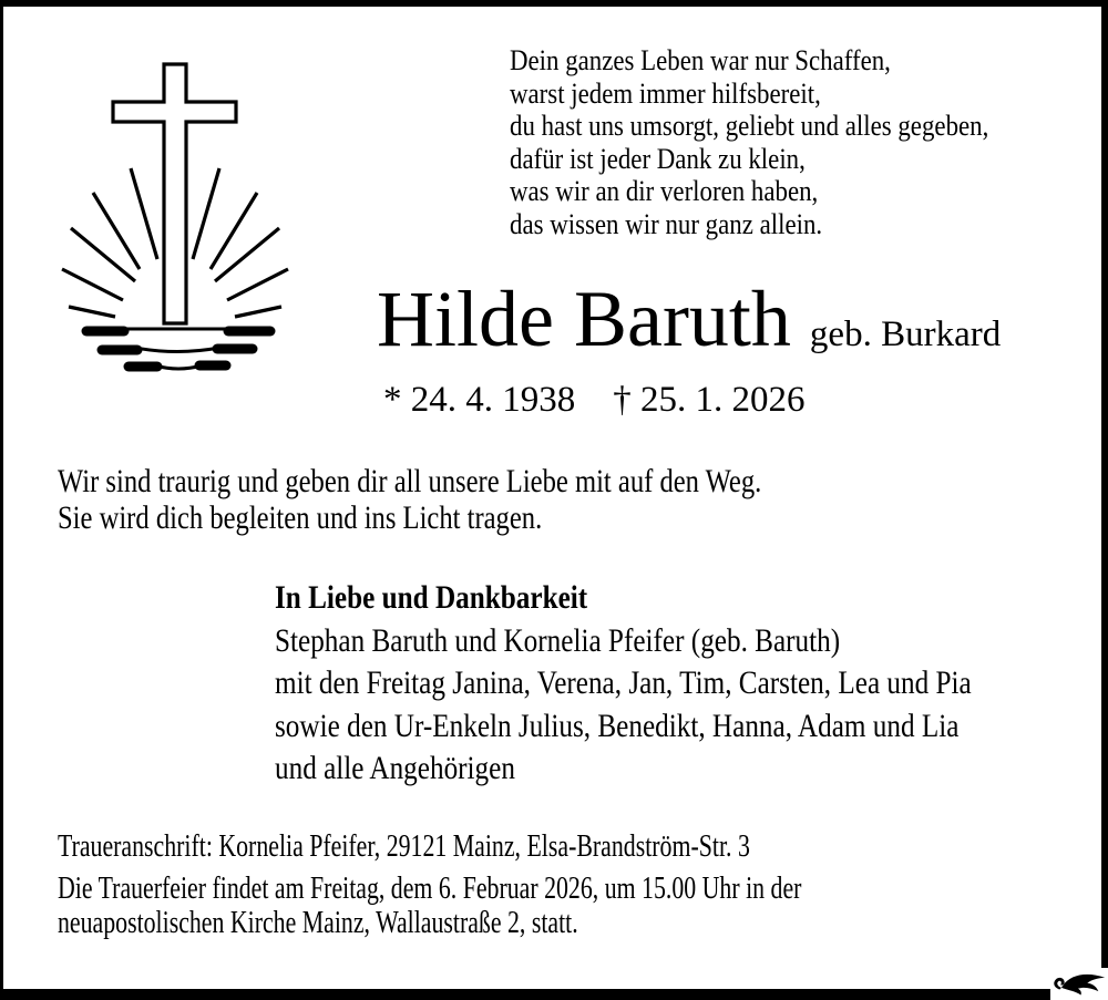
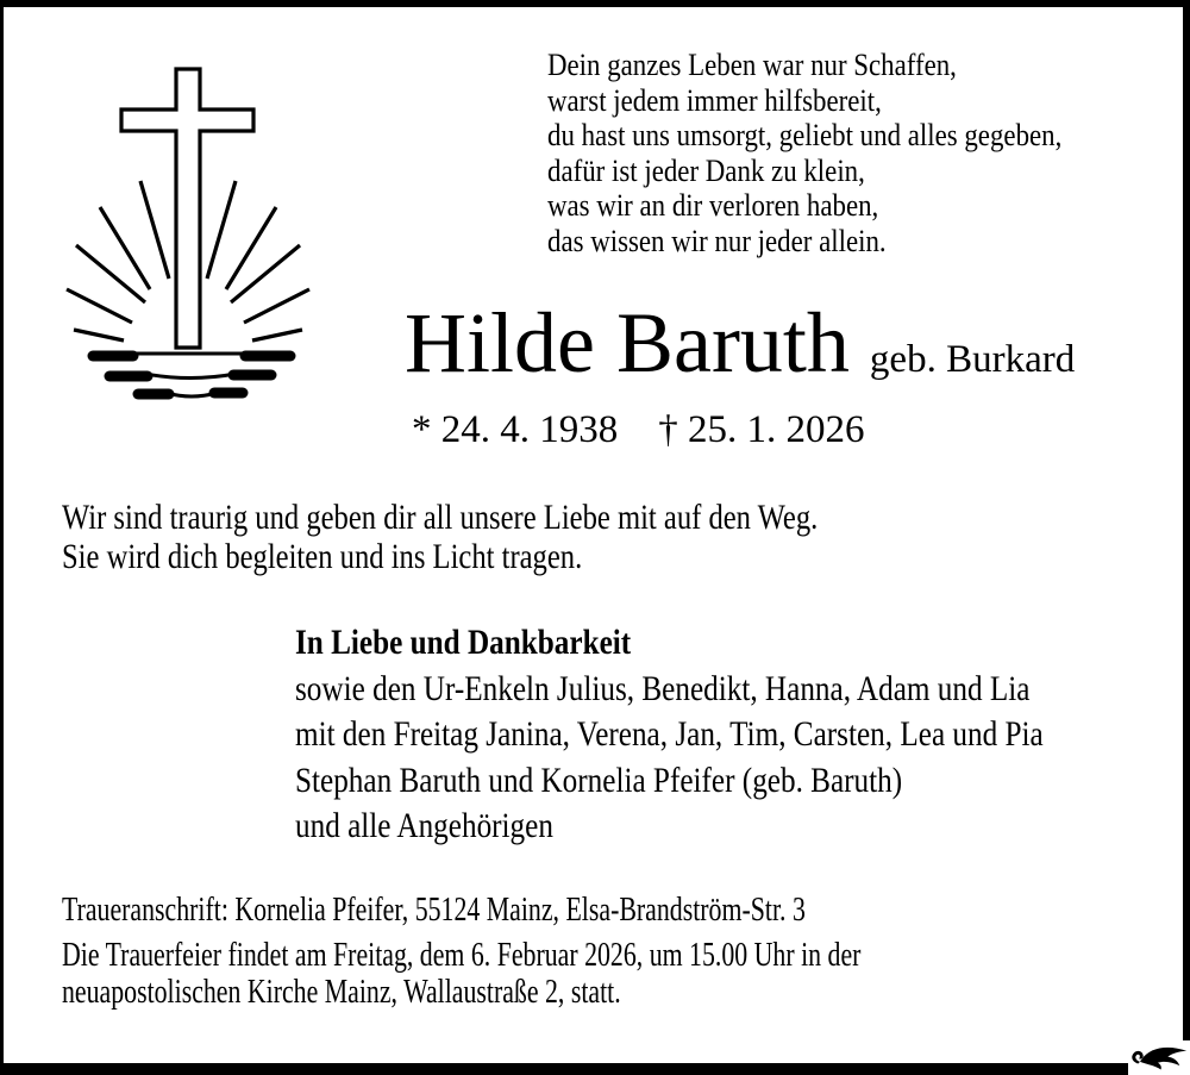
  Dein ganzes Leben war nur Schaffen,
  warst jedem immer hilfsbereit,
  du hast uns umsorgt, geliebt und alles gegeben,
  dafür ist jeder Dank zu klein,
  was wir an dir verloren haben,
- das wissen wir nur ganz allein.
+ das wissen wir nur jeder allein.
  Hilde Baruth
  geb. Burkard
  * 24. 4. 1938
  † 25. 1. 2026
  Wir sind traurig und geben dir all unsere Liebe mit auf den Weg.
  Sie wird dich begleiten und ins Licht tragen.
  In Liebe und Dankbarkeit
- Stephan Baruth und Kornelia Pfeifer (geb. Baruth)
+ sowie den Ur-Enkeln Julius, Benedikt, Hanna, Adam und Lia
  mit den Freitag Janina, Verena, Jan, Tim, Carsten, Lea und Pia
- sowie den Ur-Enkeln Julius, Benedikt, Hanna, Adam und Lia
+ Stephan Baruth und Kornelia Pfeifer (geb. Baruth)
  und alle Angehörigen
- Traueranschrift: Kornelia Pfeifer, 29121 Mainz, Elsa-Brandström-Str. 3
+ Traueranschrift: Kornelia Pfeifer, 55124 Mainz, Elsa-Brandström-Str. 3
  Die Trauerfeier findet am Freitag, dem 6. Februar 2026, um 15.00 Uhr in der
  neuapostolischen Kirche Mainz, Wallaustraße 2, statt.
